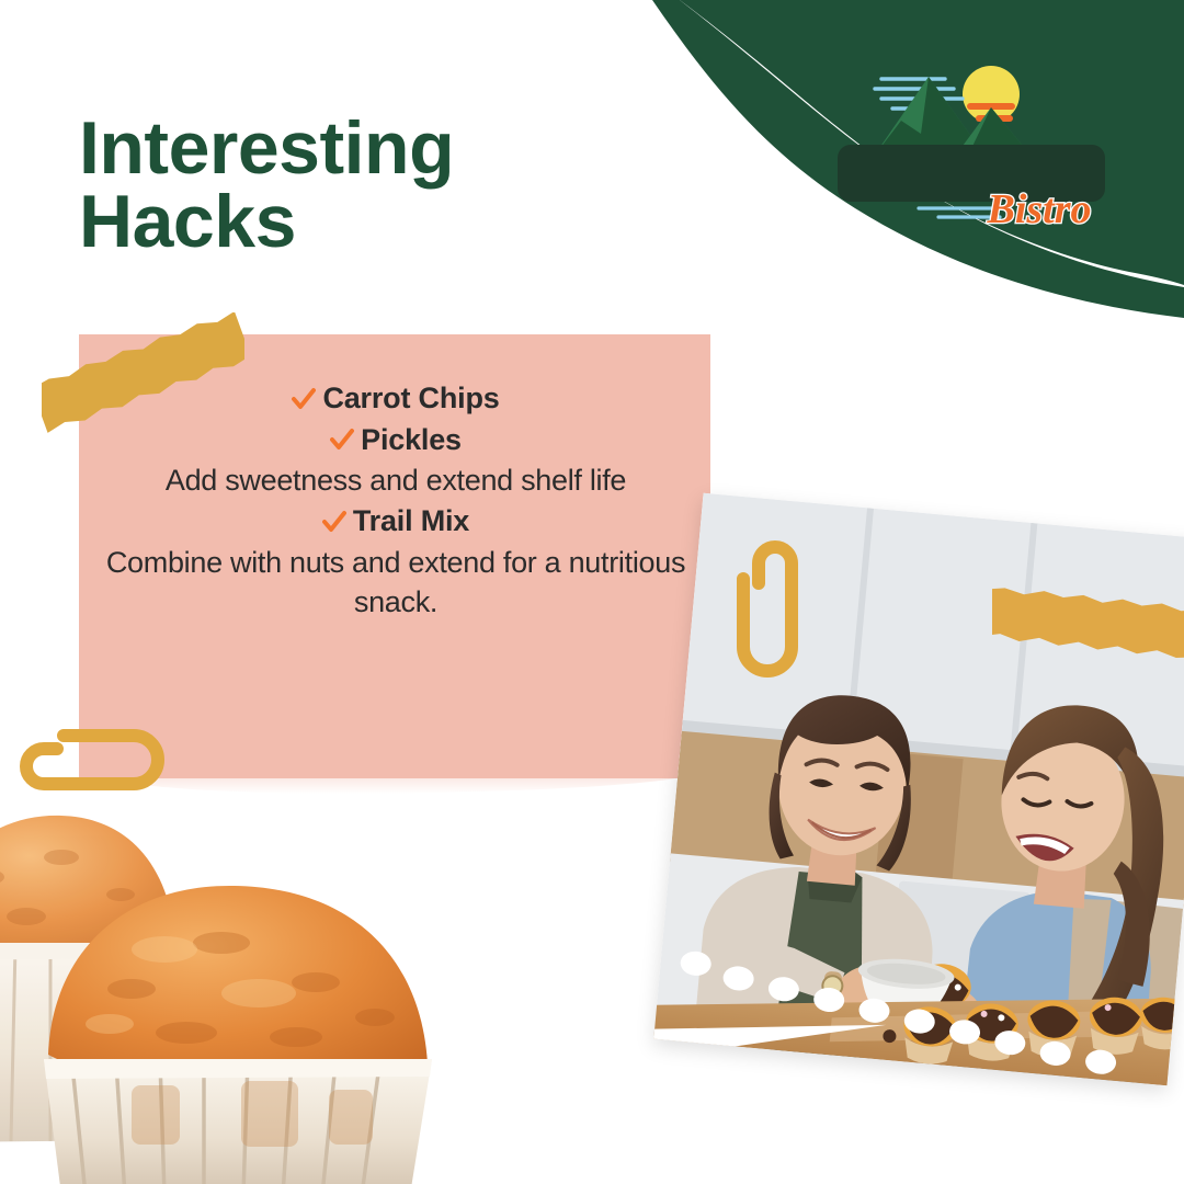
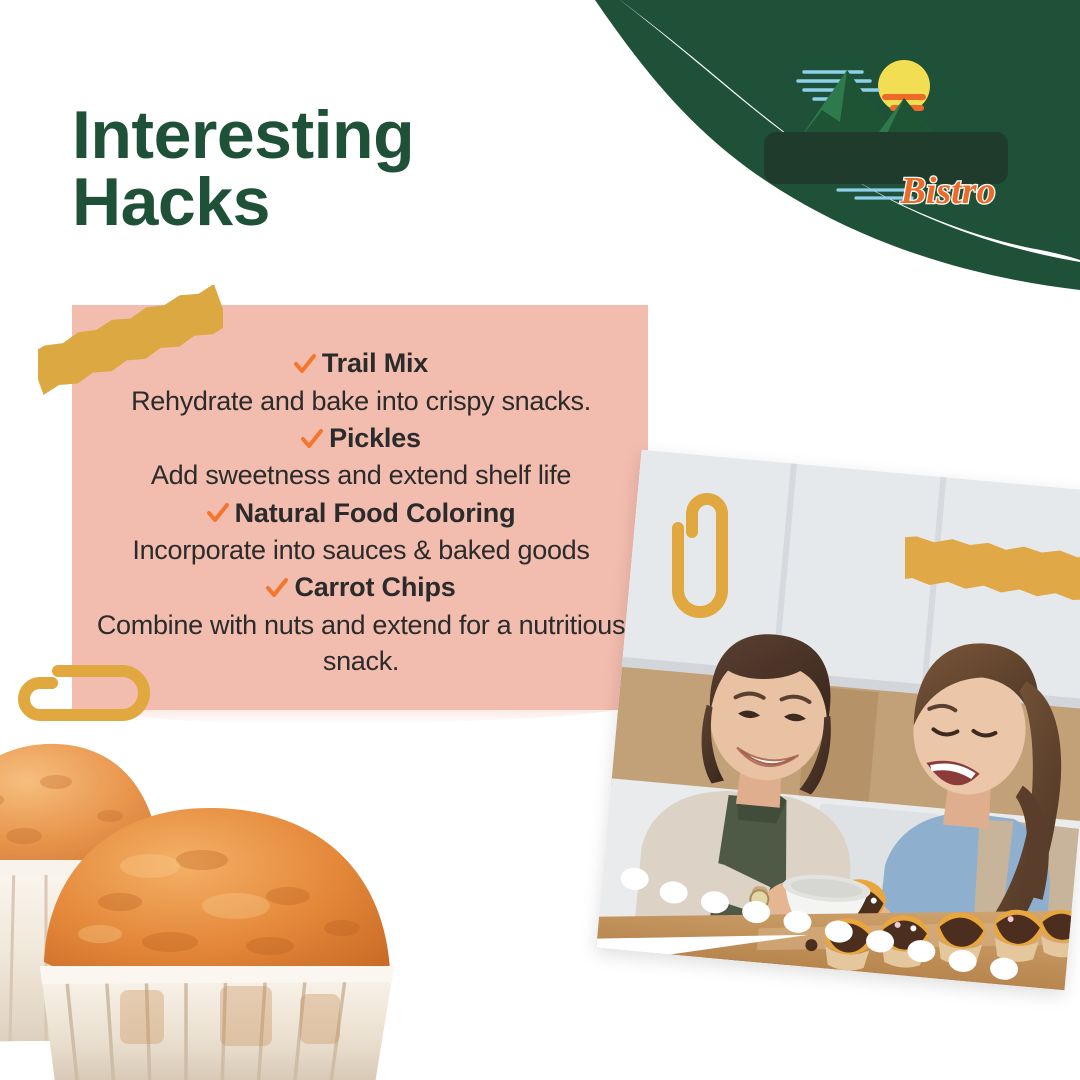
  Bistro
  Interesting
  Hacks
- Carrot Chips
+ Trail Mix
+ Rehydrate and bake into crispy snacks.
  Pickles
  Add sweetness and extend shelf life
+ Natural Food Coloring
+ Incorporate into sauces & baked goods
- Trail Mix
+ Carrot Chips
  Combine with nuts and extend for a nutritious snack.
